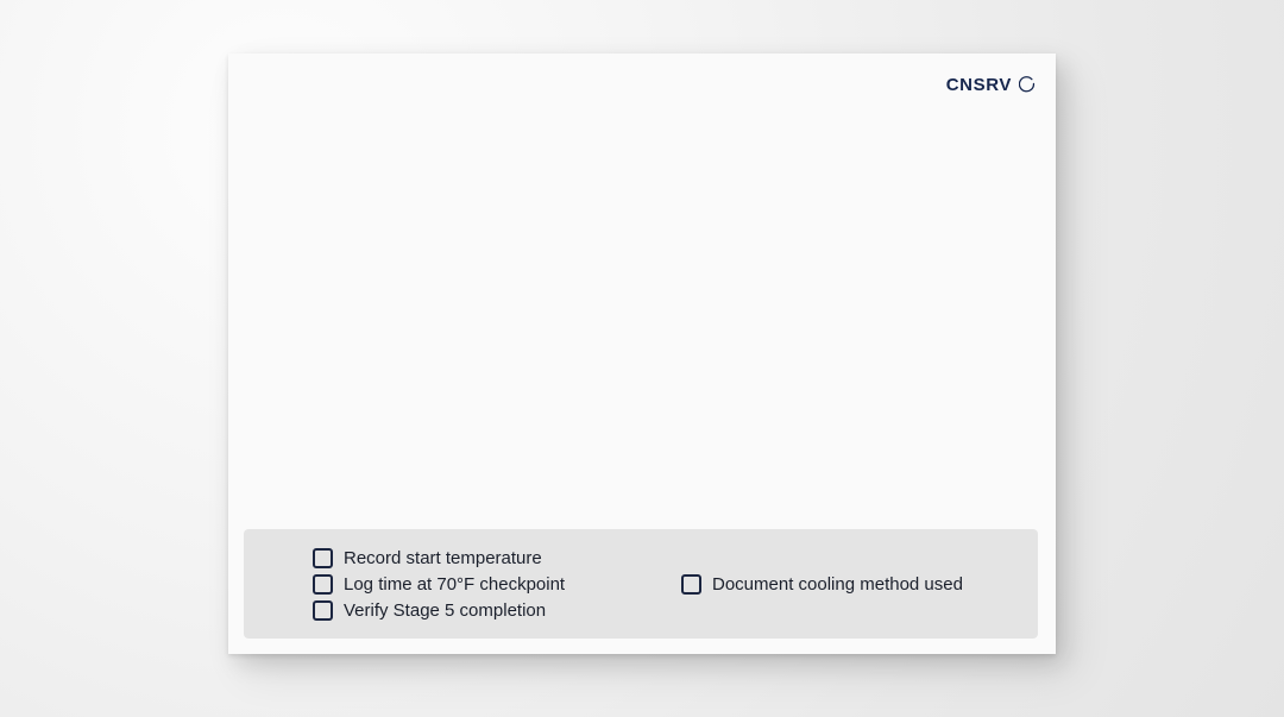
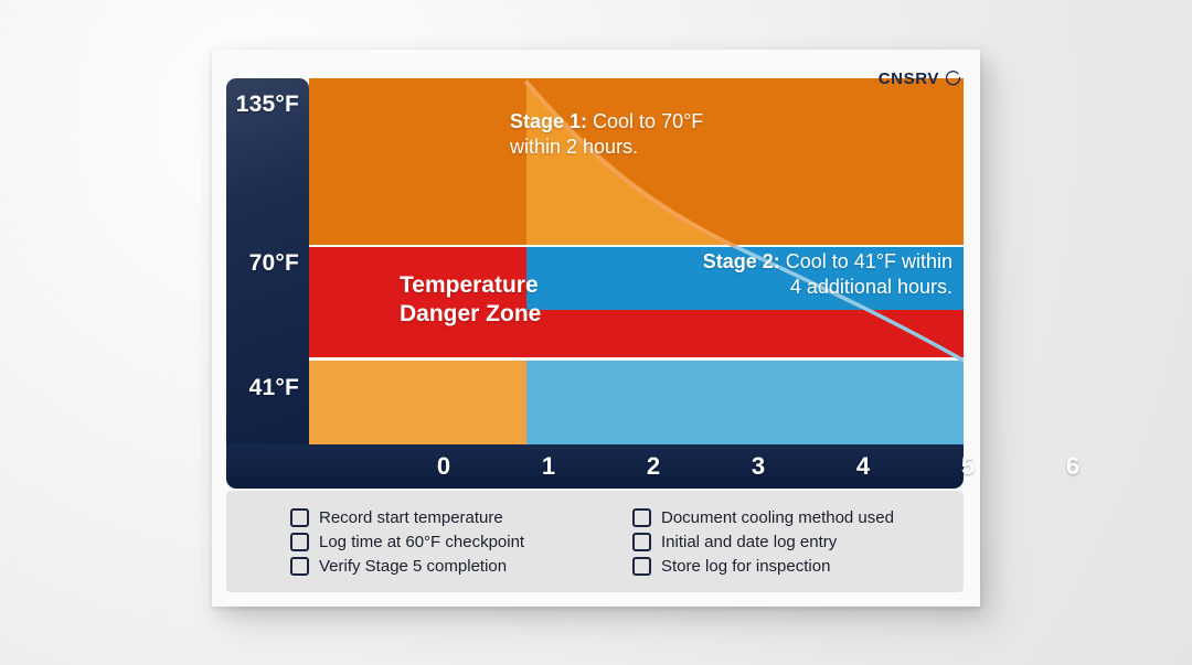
  CNSRV
+ Stage 1: Cool to 70°F
+ within 2 hours.
+ Stage 2: Cool to 41°F within
+ 4 additional hours.
+ Temperature
+ Danger Zone
+ 135°F
+ 70°F
+ 41°F
+ 0
+ 1
+ 2
+ 3
+ 4
+ 5
+ 6
  Record start temperature
- Log time at 70°F checkpoint
+ Log time at 60°F checkpoint
  Verify Stage 5 completion
  Document cooling method used
+ Initial and date log entry
+ Store log for inspection
